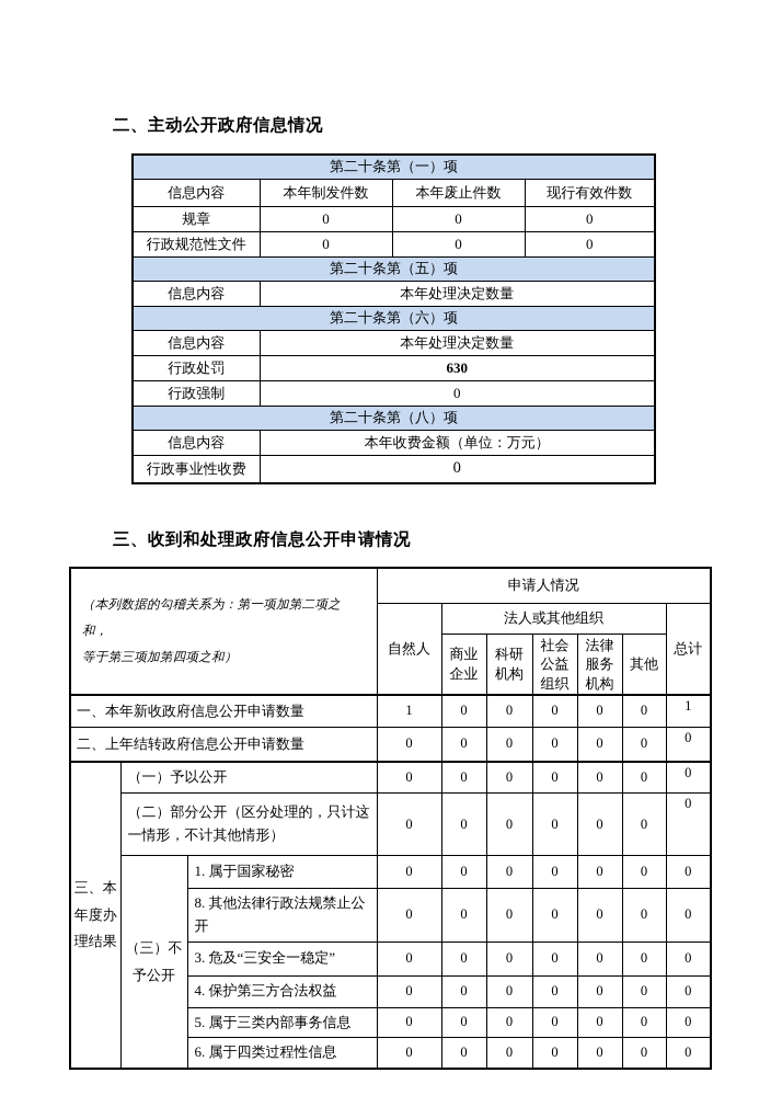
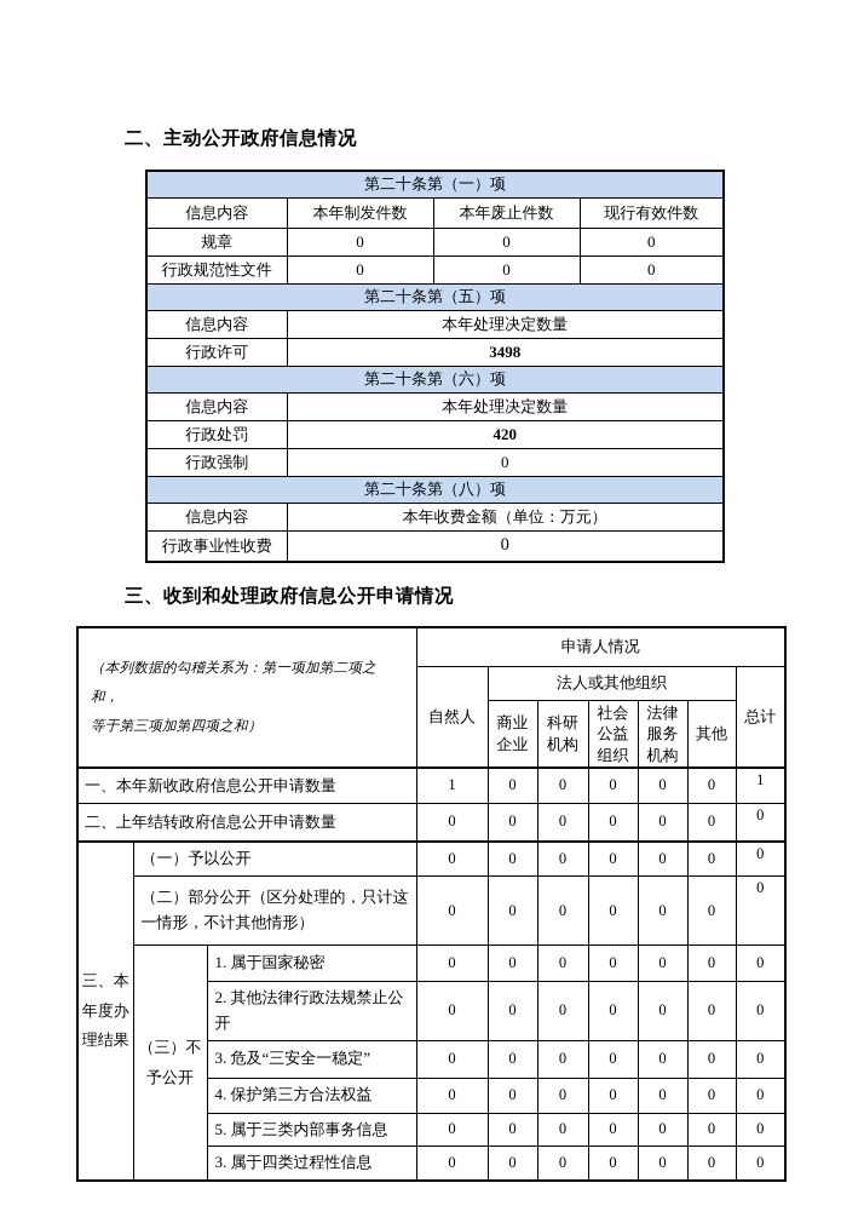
  二、主动公开政府信息情况
  第二十条第（一）项
  信息内容	本年制发件数	本年废止件数	现行有效件数
  规章	0	0	0
  行政规范性文件	0	0	0
  第二十条第（五）项
  信息内容	本年处理决定数量
+ 行政许可	3498
  第二十条第（六）项
  信息内容	本年处理决定数量
- 行政处罚	630
+ 行政处罚	420
  行政强制	0
  第二十条第（八）项
  信息内容	本年收费金额（单位：万元）
  行政事业性收费	0
  三、收到和处理政府信息公开申请情况
  （本列数据的勾稽关系为：第一项加第二项之和， 等于第三项加第四项之和）	申请人情况
  自然人	法人或其他组织	总计
  商业 企业	科研 机构	社会 公益 组织	法律 服务 机构	其他
  一、本年新收政府信息公开申请数量	1	0	0	0	0	0	1
  二、上年结转政府信息公开申请数量	0	0	0	0	0	0	0
  三、本 年度办 理结果	（一）予以公开	0	0	0	0	0	0	0
  （二）部分公开（区分处理的，只计这一情形，不计其他情形）	0	0	0	0	0	0	0
  （三）不 予公开	1. 属于国家秘密	0	0	0	0	0	0	0
- 8. 其他法律行政法规禁止公开	0	0	0	0	0	0	0
+ 2. 其他法律行政法规禁止公开	0	0	0	0	0	0	0
  3. 危及“三安全一稳定”	0	0	0	0	0	0	0
  4. 保护第三方合法权益	0	0	0	0	0	0	0
  5. 属于三类内部事务信息	0	0	0	0	0	0	0
- 6. 属于四类过程性信息	0	0	0	0	0	0	0
+ 3. 属于四类过程性信息	0	0	0	0	0	0	0
